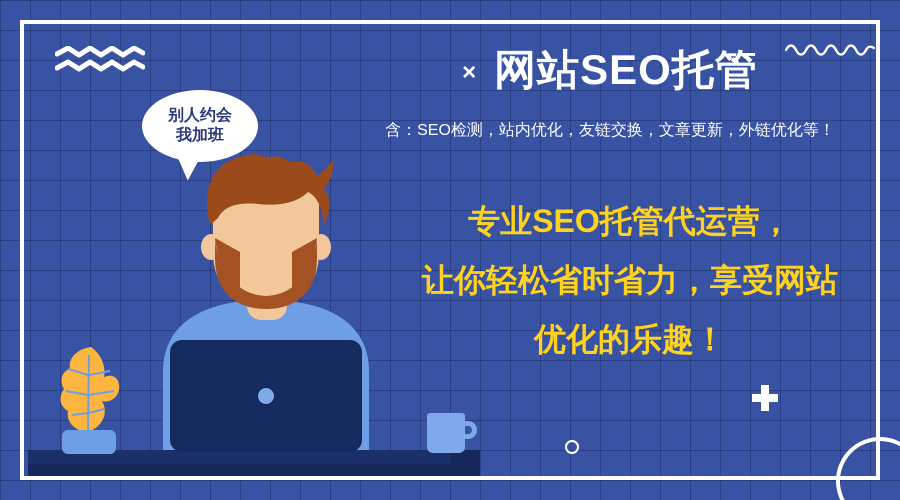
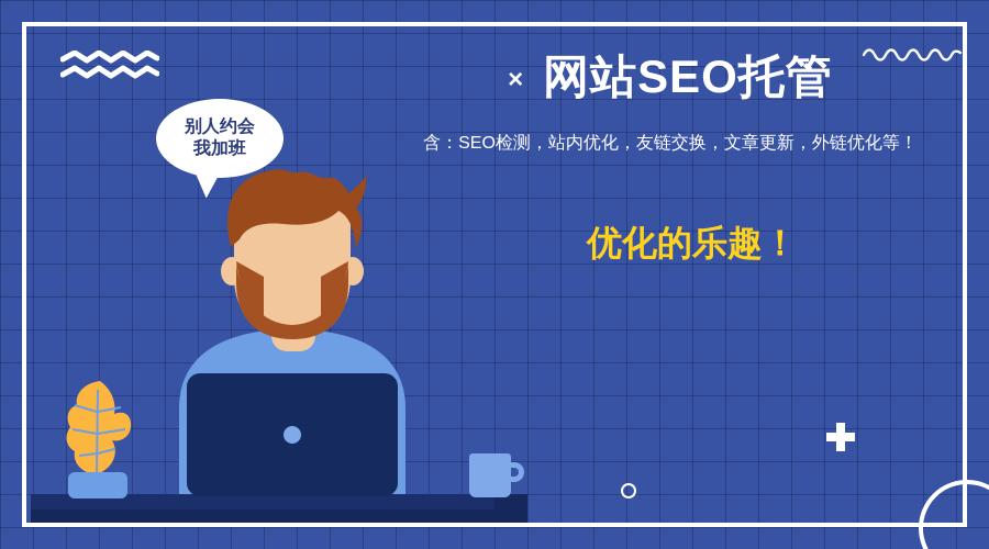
  别人约会
  我加班
  ×
  网站SEO托管
  含：SEO检测，站内优化，友链交换，文章更新，外链优化等！
- 专业SEO托管代运营，
- 让你轻松省时省力，享受网站
  优化的乐趣！
